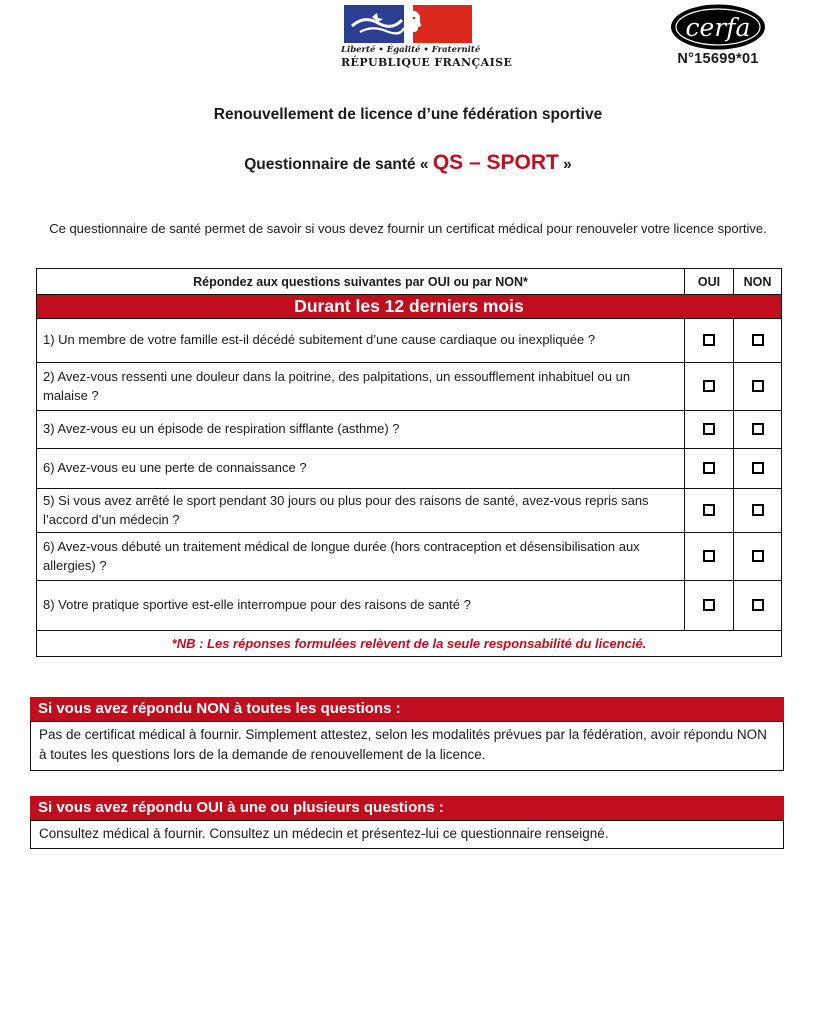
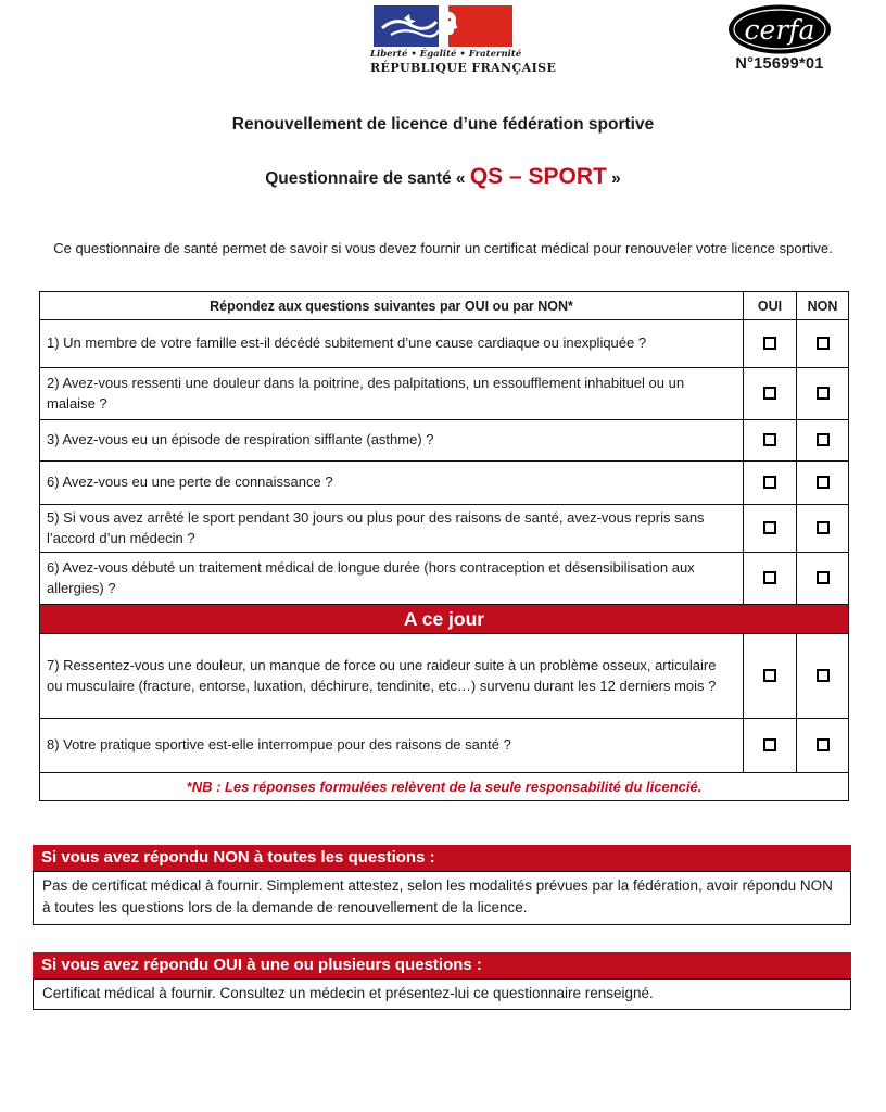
  Liberté • Égalité • Fraternité
  RÉPUBLIQUE FRANÇAISE
  cerfa
  N°15699*01
  Renouvellement de licence d’une fédération sportive
  Questionnaire de santé « QS – SPORT »
  Ce questionnaire de santé permet de savoir si vous devez fournir un certificat médical pour renouveler votre licence sportive.
  Répondez aux questions suivantes par OUI ou par NON*	OUI	NON
- Durant les 12 derniers mois
  1) Un membre de votre famille est-il décédé subitement d’une cause cardiaque ou inexpliquée ?
  2) Avez-vous ressenti une douleur dans la poitrine, des palpitations, un essoufflement inhabituel ou un malaise ?
  3) Avez-vous eu un épisode de respiration sifflante (asthme) ?
  6) Avez-vous eu une perte de connaissance ?
  5) Si vous avez arrêté le sport pendant 30 jours ou plus pour des raisons de santé, avez-vous repris sans l’accord d’un médecin ?
  6) Avez-vous débuté un traitement médical de longue durée (hors contraception et désensibilisation aux allergies) ?
+ A ce jour
+ 7) Ressentez-vous une douleur, un manque de force ou une raideur suite à un problème osseux, articulaire ou musculaire (fracture, entorse, luxation, déchirure, tendinite, etc…) survenu durant les 12 derniers mois ?
  8) Votre pratique sportive est-elle interrompue pour des raisons de santé ?
  *NB : Les réponses formulées relèvent de la seule responsabilité du licencié.
  Si vous avez répondu NON à toutes les questions :
  Pas de certificat médical à fournir. Simplement attestez, selon les modalités prévues par la fédération, avoir répondu NON à toutes les questions lors de la demande de renouvellement de la licence.
  Si vous avez répondu OUI à une ou plusieurs questions :
- Consultez médical à fournir. Consultez un médecin et présentez-lui ce questionnaire renseigné.
+ Certificat médical à fournir. Consultez un médecin et présentez-lui ce questionnaire renseigné.
